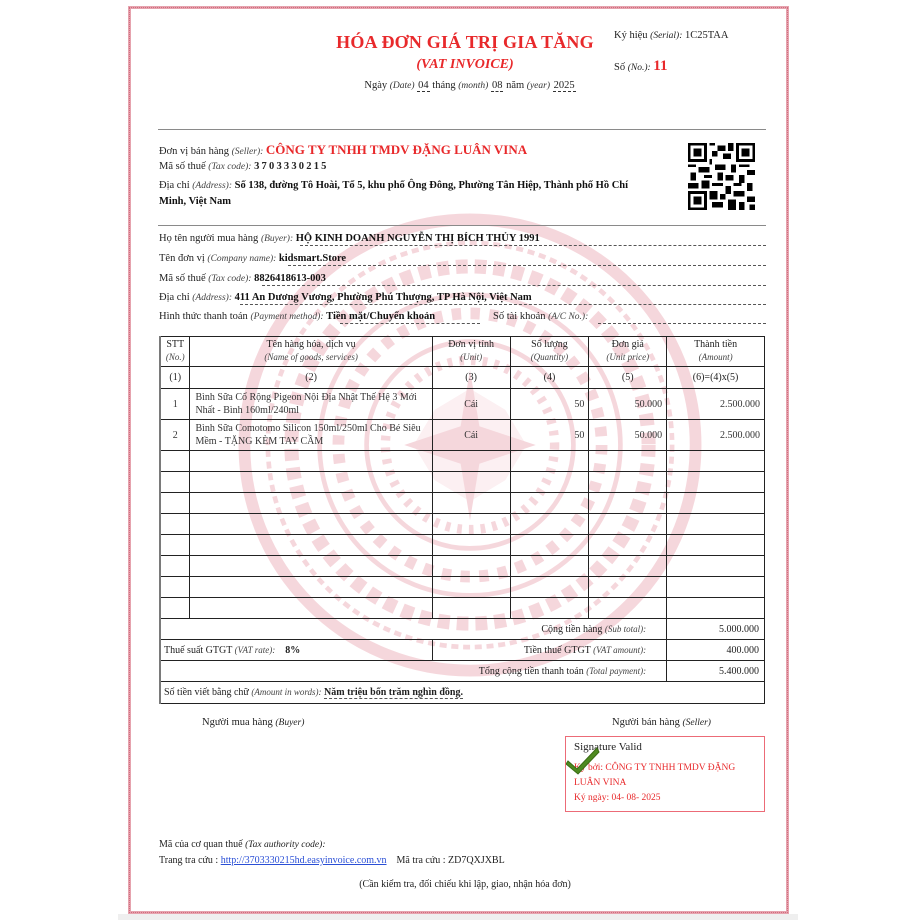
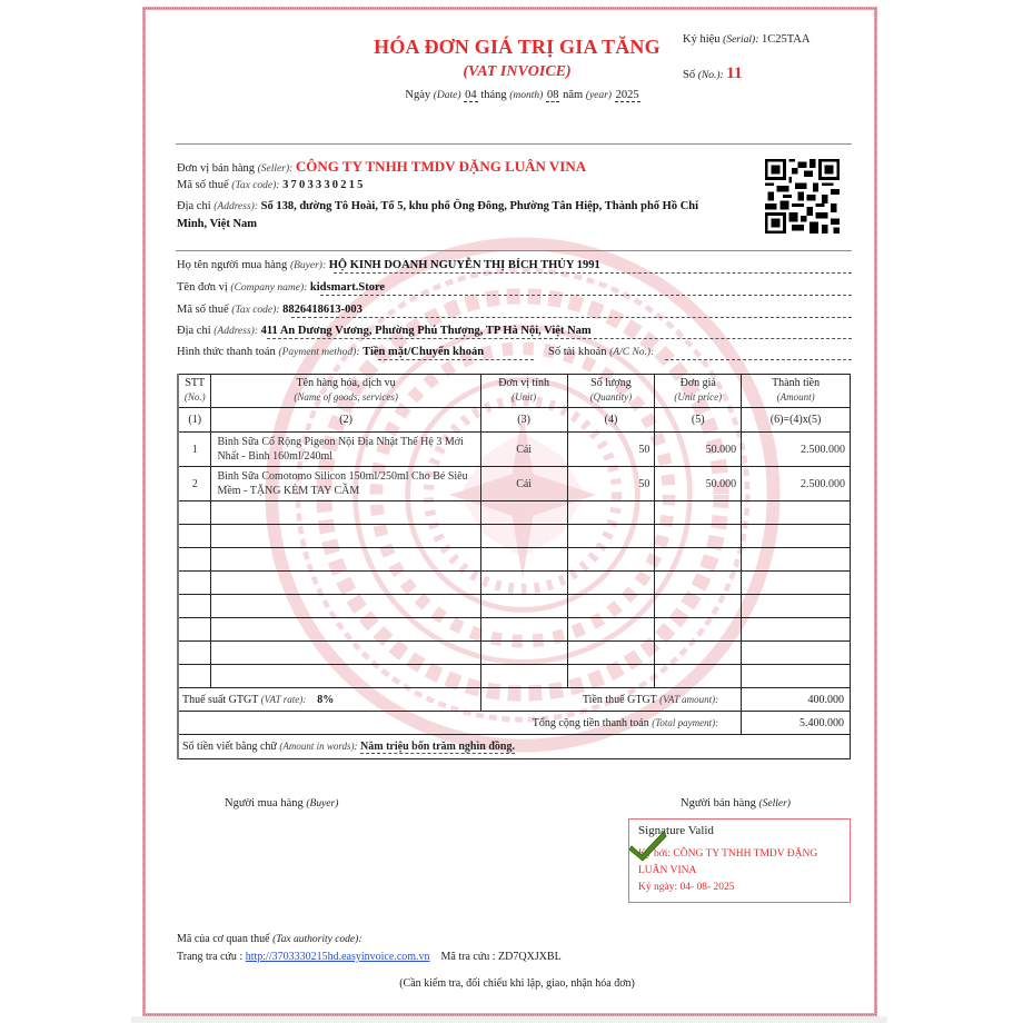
  HÓA ĐƠN GIÁ TRỊ GIA TĂNG
  (VAT INVOICE)
  Ngày (Date) 04 tháng (month) 08 năm (year) 2025
  Ký hiệu (Serial): 1C25TAA
  Số (No.): 11
  Đơn vị bán hàng (Seller): CÔNG TY TNHH TMDV ĐẶNG LUÂN VINA
  Mã số thuế (Tax code): 3703330215
  Địa chỉ (Address): Số 138, đường Tô Hoài, Tổ 5, khu phố Ông Đông, Phường Tân Hiệp, Thành phố Hồ Chí Minh, Việt Nam
  Họ tên người mua hàng (Buyer): HỘ KINH DOANH NGUYỄN THỊ BÍCH THỦY 1991
  Tên đơn vị (Company name): kidsmart.Store
  Mã số thuế (Tax code): 8826418613-003
  Địa chỉ (Address): 411 An Dương Vương, Phường Phú Thượng, TP Hà Nội, Việt Nam
  Hình thức thanh toán (Payment method): Tiền mặt/Chuyển khoản
  Số tài khoản (A/C No.):
  STT(No.)	Tên hàng hóa, dịch vụ(Name of goods, services)	Đơn vị tính(Unit)	Số lượng(Quantity)	Đơn giá(Unit price)	Thành tiền(Amount)
  (1)	(2)	(3)	(4)	(5)	(6)=(4)x(5)
  1	Bình Sữa Cổ Rộng Pigeon Nội Địa Nhật Thế Hệ 3 Mới Nhất - Bình 160ml/240ml	Cái	50	50.000	2.500.000
  2	Bình Sữa Comotomo Silicon 150ml/250ml Cho Bé Siêu Mềm - TẶNG KÈM TAY CẦM	Cái	50	50.000	2.500.000
- Cộng tiền hàng (Sub total):	5.000.000
  Thuế suất GTGT (VAT rate): 8%	Tiền thuế GTGT (VAT amount):	400.000
  Tổng cộng tiền thanh toán (Total payment):	5.400.000
  Số tiền viết bằng chữ (Amount in words): Năm triệu bốn trăm nghìn đồng.
  Người mua hàng (Buyer)
  Người bán hàng (Seller)
  Signature Valid
  bởi: CÔNG TY TNHH TMDV ĐẶNG LUÂN VINA
  Ký ngày: 04- 08- 2025
  Mã của cơ quan thuế (Tax authority code):
  Trang tra cứu : http://3703330215hd.easyinvoice.com.vn Mã tra cứu : ZD7QXJXBL
  (Cần kiểm tra, đối chiếu khi lập, giao, nhận hóa đơn)
